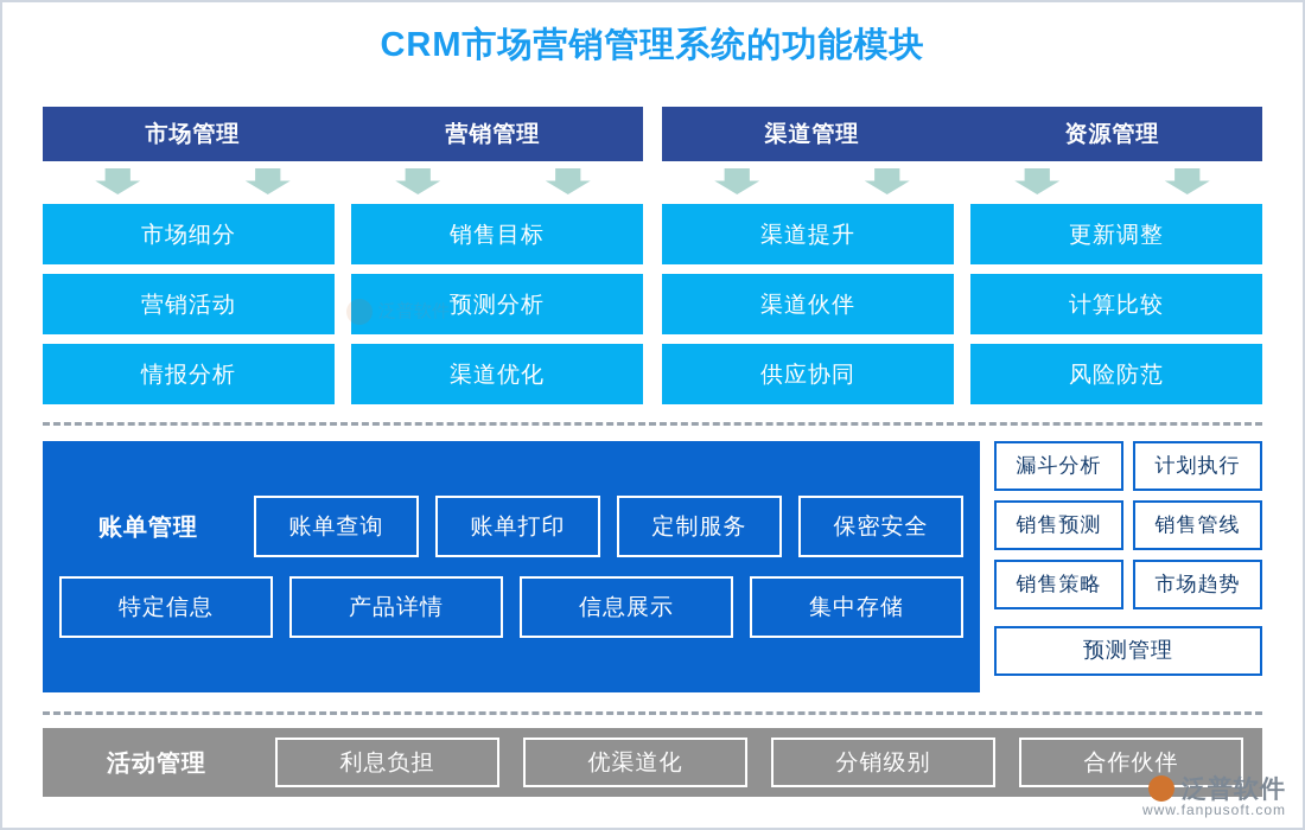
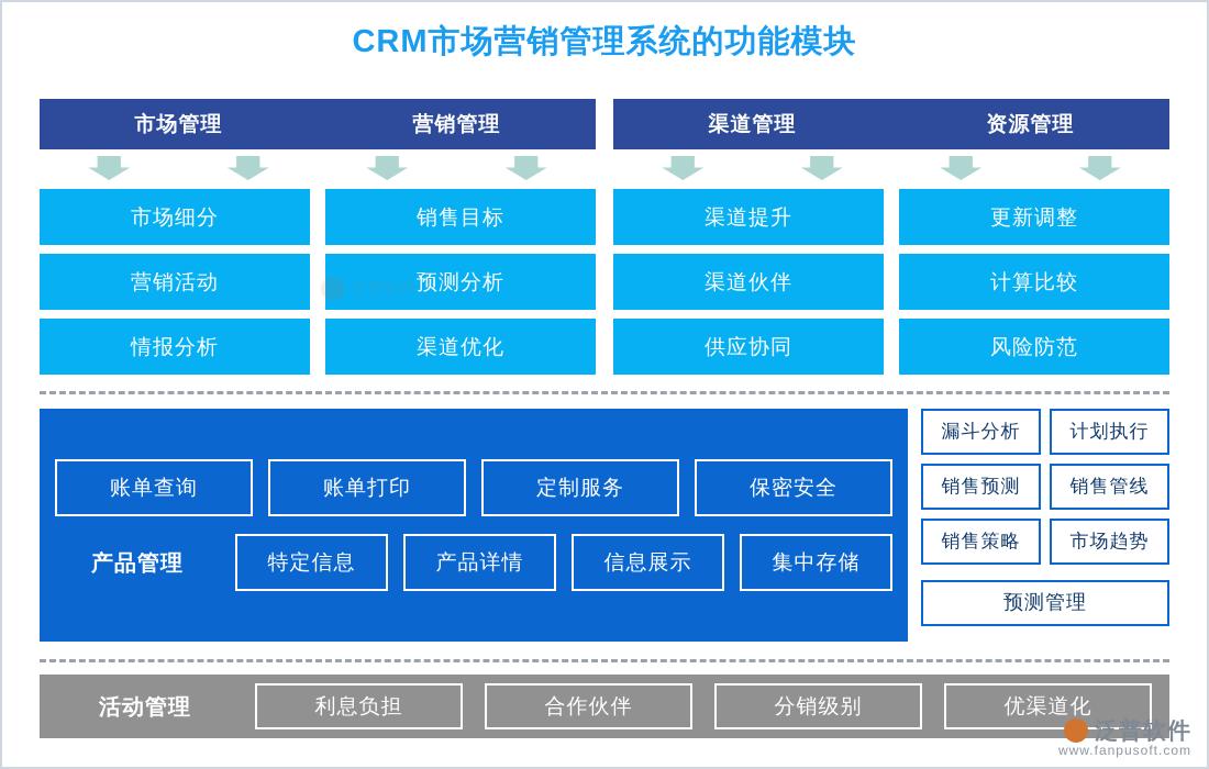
  CRM市场营销管理系统的功能模块
  市场管理
  营销管理
  渠道管理
  资源管理
  市场细分
  营销活动
  情报分析
  销售目标
  预测分析
  渠道优化
  渠道提升
  渠道伙伴
  供应协同
  更新调整
  计算比较
  风险防范
- 账单管理
  账单查询
  账单打印
  定制服务
  保密安全
+ 产品管理
  特定信息
  产品详情
  信息展示
  集中存储
  漏斗分析
  计划执行
  销售预测
  销售管线
  销售策略
  市场趋势
  预测管理
  活动管理
  利息负担
- 优渠道化
+ 合作伙伴
  分销级别
- 合作伙伴
+ 优渠道化
  泛普软件
  泛普软件
  www.fanpusoft.com
